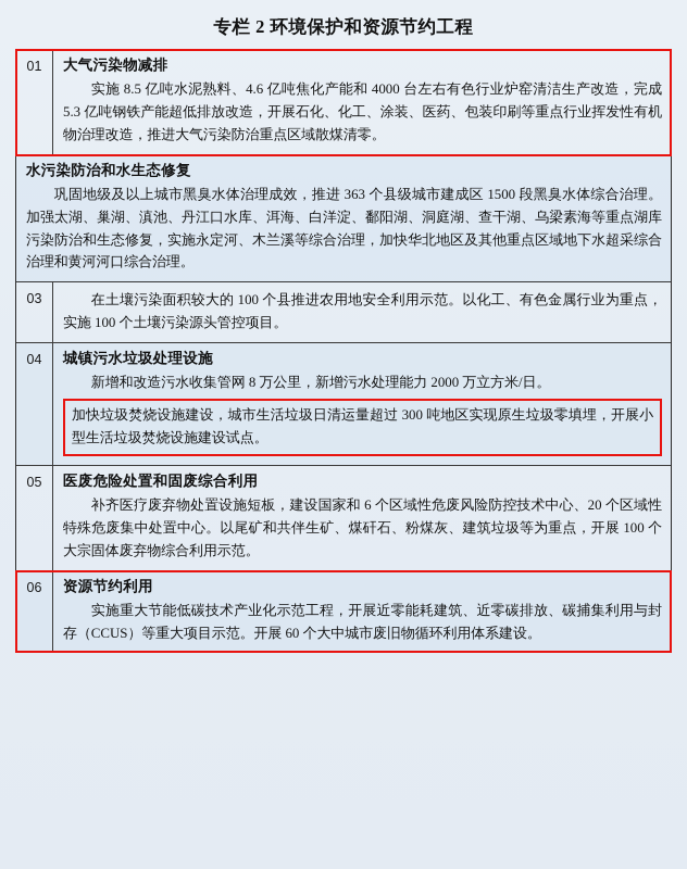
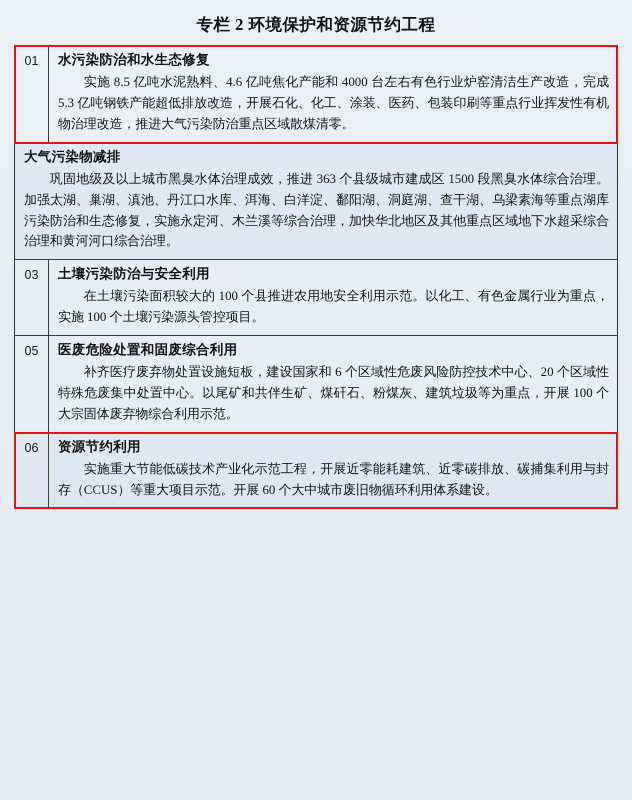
  专栏 2 环境保护和资源节约工程
  01
- 大气污染物减排
+ 水污染防治和水生态修复
  实施 8.5 亿吨水泥熟料、4.6 亿吨焦化产能和 4000 台左右有色行业炉窑清洁生产改造，完成 5.3 亿吨钢铁产能超低排放改造，开展石化、化工、涂装、医药、包装印刷等重点行业挥发性有机物治理改造，推进大气污染防治重点区域散煤清零。
- 水污染防治和水生态修复
+ 大气污染物减排
  巩固地级及以上城市黑臭水体治理成效，推进 363 个县级城市建成区 1500 段黑臭水体综合治理。加强太湖、巢湖、滇池、丹江口水库、洱海、白洋淀、鄱阳湖、洞庭湖、查干湖、乌梁素海等重点湖库污染防治和生态修复，实施永定河、木兰溪等综合治理，加快华北地区及其他重点区域地下水超采综合治理和黄河河口综合治理。
  03
+ 土壤污染防治与安全利用
  在土壤污染面积较大的 100 个县推进农用地安全利用示范。以化工、有色金属行业为重点，实施 100 个土壤污染源头管控项目。
- 04
- 城镇污水垃圾处理设施
- 新增和改造污水收集管网 8 万公里，新增污水处理能力 2000 万立方米/日。
- 加快垃圾焚烧设施建设，城市生活垃圾日清运量超过 300 吨地区实现原生垃圾零填埋，开展小型生活垃圾焚烧设施建设试点。
  05
  医废危险处置和固废综合利用
  补齐医疗废弃物处置设施短板，建设国家和 6 个区域性危废风险防控技术中心、20 个区域性特殊危废集中处置中心。以尾矿和共伴生矿、煤矸石、粉煤灰、建筑垃圾等为重点，开展 100 个大宗固体废弃物综合利用示范。
  06
  资源节约利用
  实施重大节能低碳技术产业化示范工程，开展近零能耗建筑、近零碳排放、碳捕集利用与封存（CCUS）等重大项目示范。开展 60 个大中城市废旧物循环利用体系建设。
